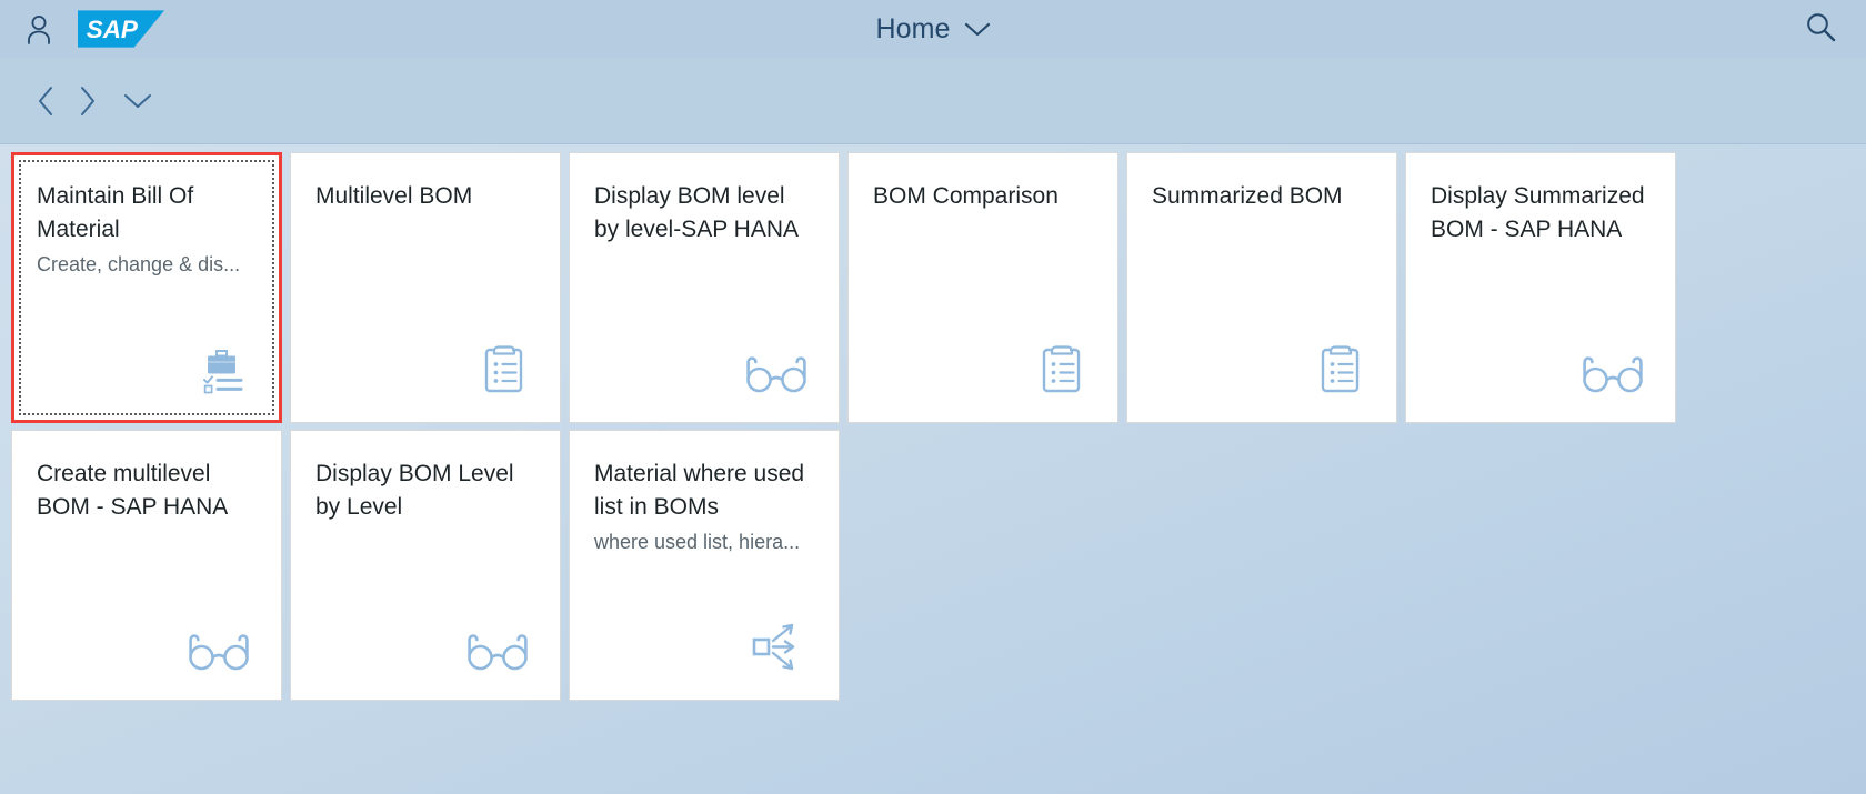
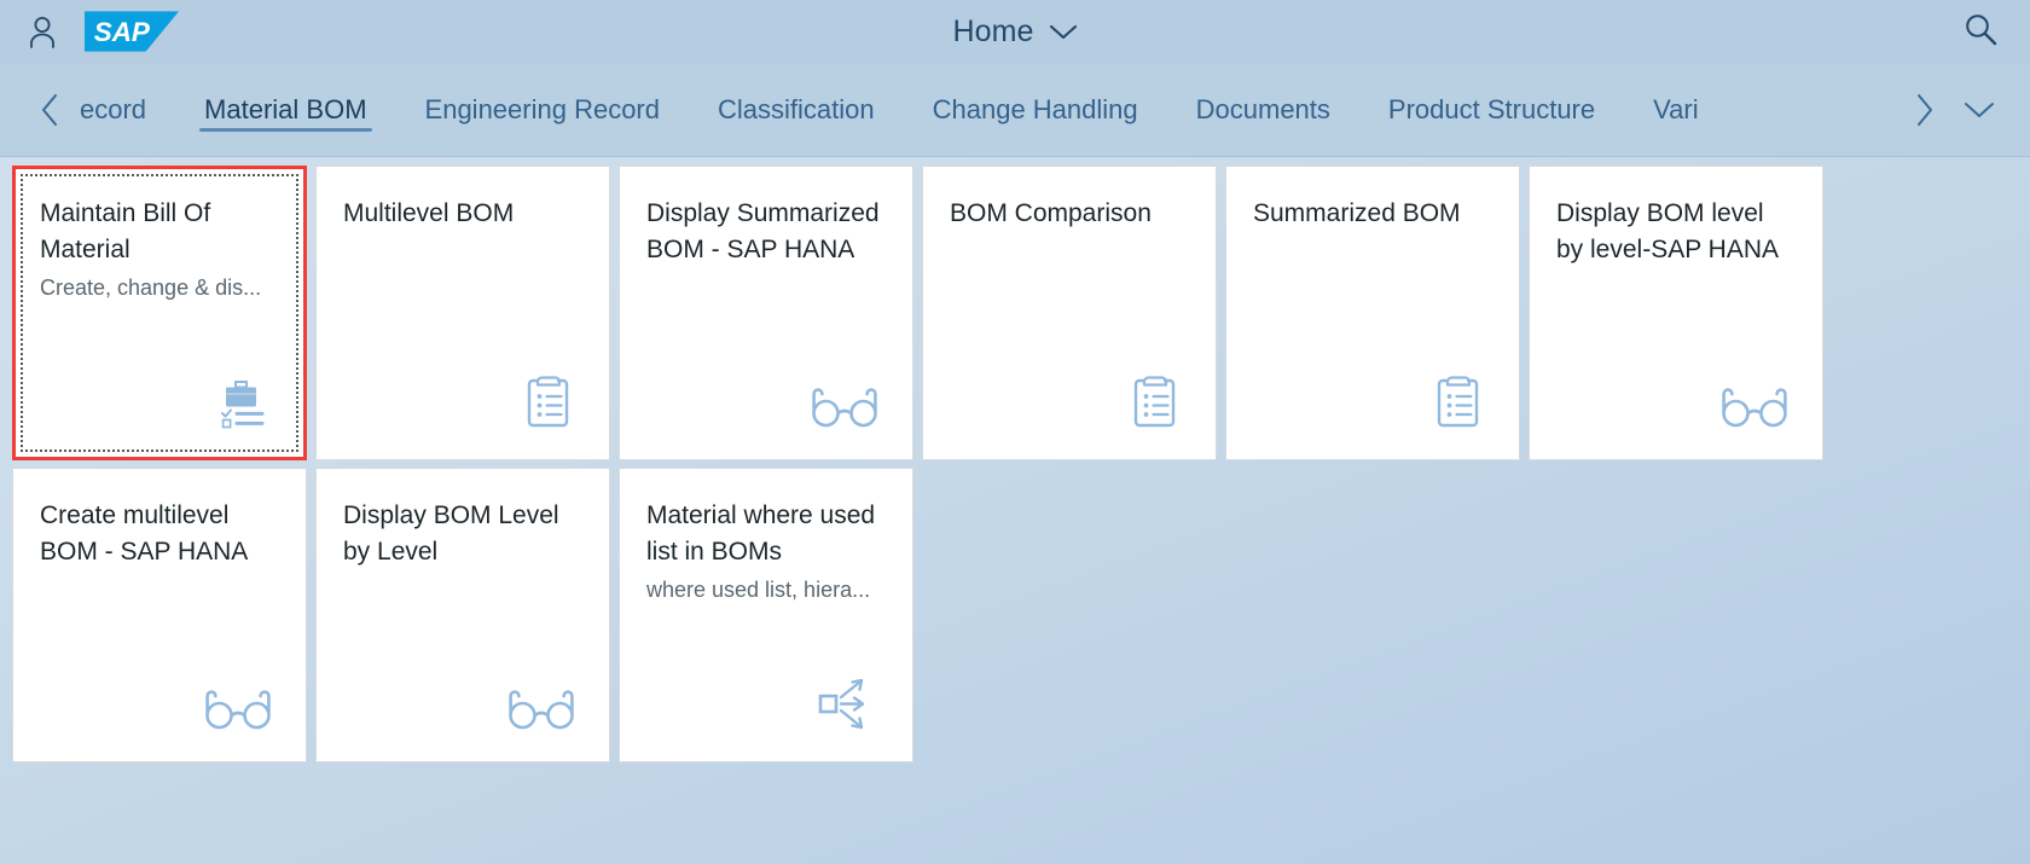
  SAP
  Home
+ ecord
+ Material BOM
+ Engineering Record
+ Classification
+ Change Handling
+ Documents
+ Product Structure
+ Vari
  Maintain Bill Of Material
  Create, change & dis...
  Multilevel BOM
- Display BOM level by level-SAP HANA
+ Display Summarized BOM - SAP HANA
  BOM Comparison
  Summarized BOM
- Display Summarized BOM - SAP HANA
+ Display BOM level by level-SAP HANA
  Create multilevel BOM - SAP HANA
  Display BOM Level by Level
  Material where used list in BOMs
  where used list, hiera...
